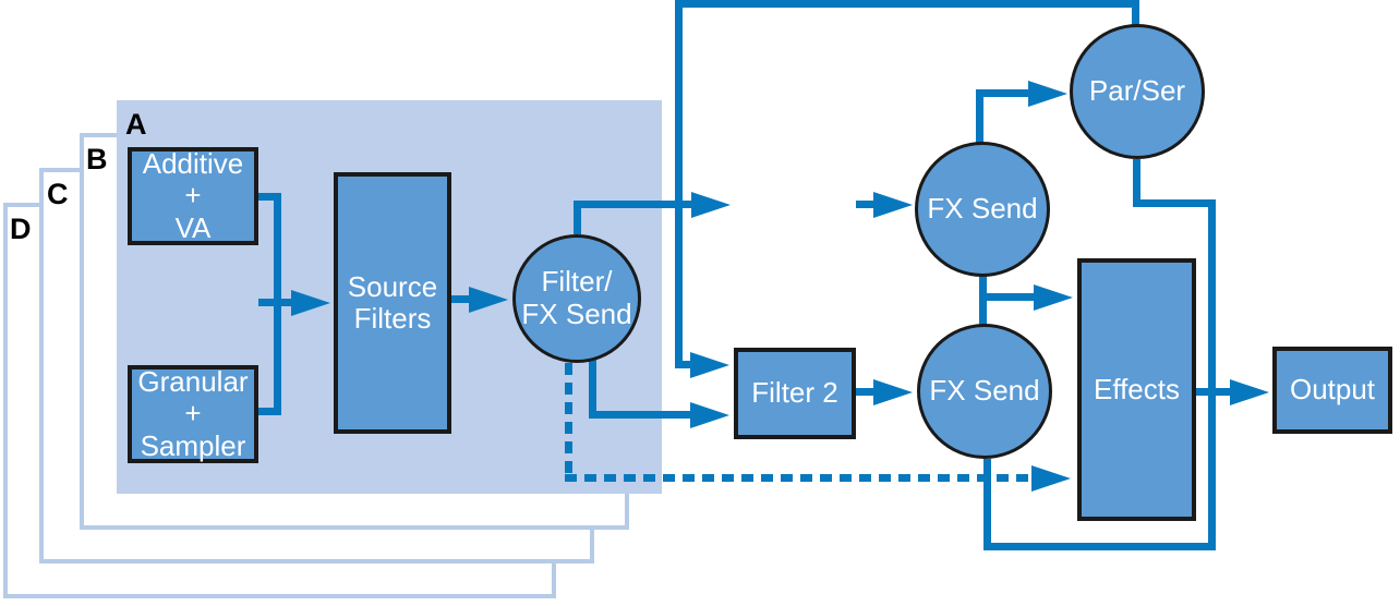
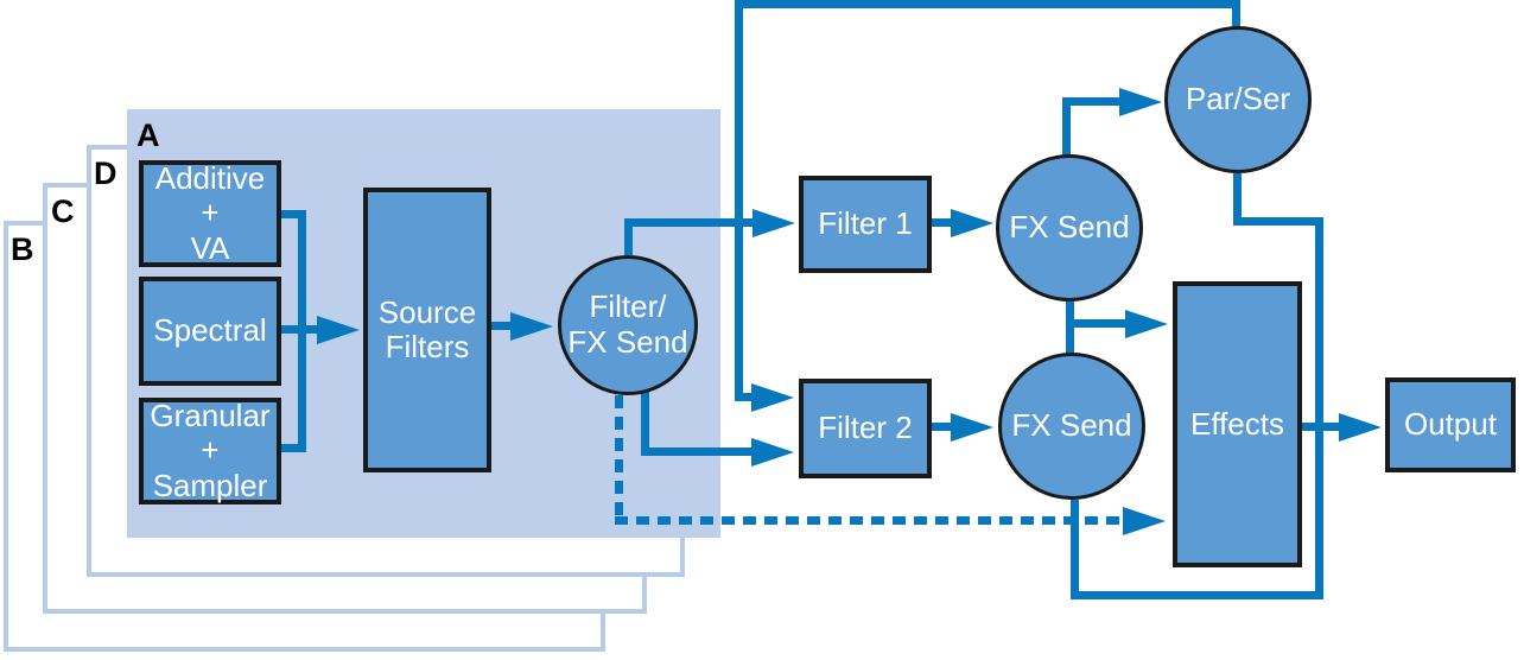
  A
- B
+ D
  C
- D
+ B
  Additive
  +
  VA
+ Spectral
  Granular
  +
  Sampler
  Source
  Filters
  Filter/
  FX Send
+ Filter 1
  Filter 2
  FX Send
  FX Send
  Par/Ser
  Effects
  Output
